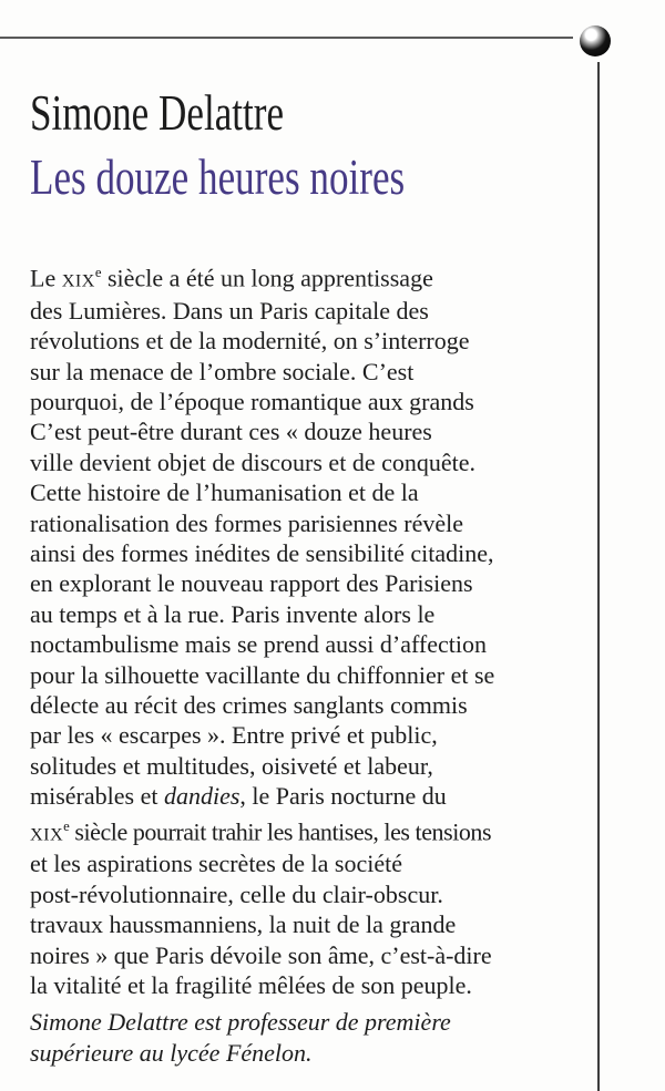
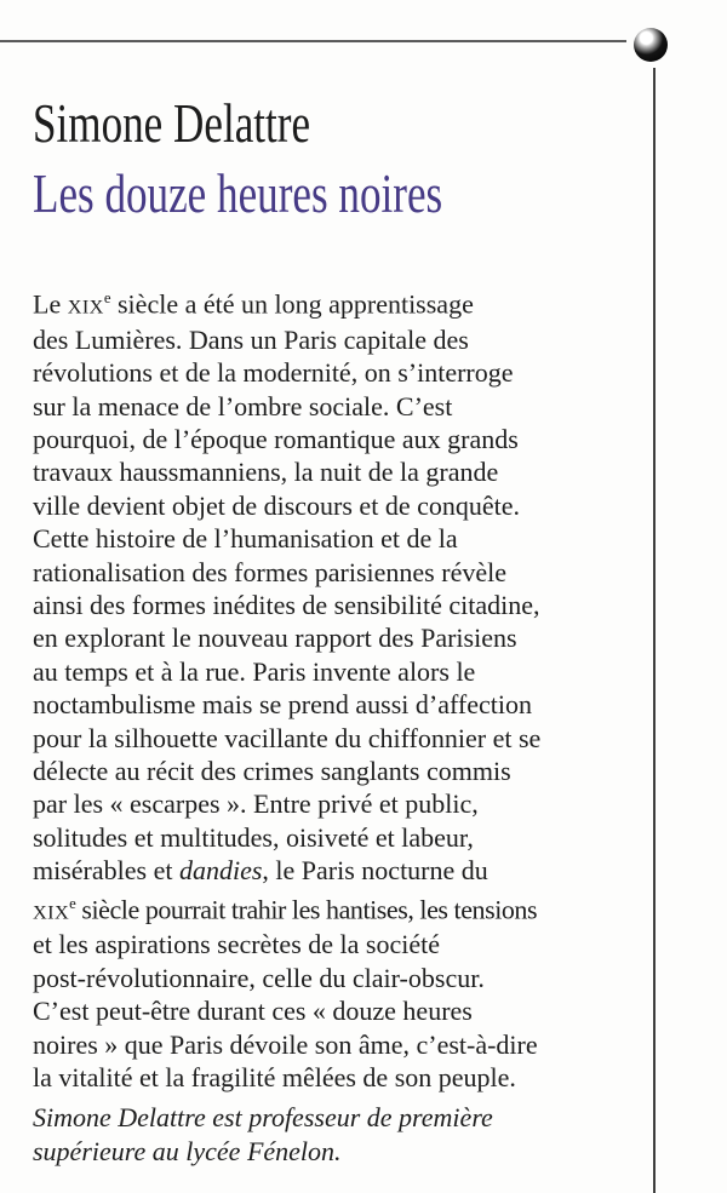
  Simone Delattre
  Les douze heures noires
  Le XIXe siècle a été un long apprentissage
  des Lumières. Dans un Paris capitale des
  révolutions et de la modernité, on s’interroge
  sur la menace de l’ombre sociale. C’est
  pourquoi, de l’époque romantique aux grands
- C’est peut-être durant ces « douze heures
+ travaux haussmanniens, la nuit de la grande
  ville devient objet de discours et de conquête.
  Cette histoire de l’humanisation et de la
  rationalisation des formes parisiennes révèle
  ainsi des formes inédites de sensibilité citadine,
  en explorant le nouveau rapport des Parisiens
  au temps et à la rue. Paris invente alors le
  noctambulisme mais se prend aussi d’affection
  pour la silhouette vacillante du chiffonnier et se
  délecte au récit des crimes sanglants commis
  par les « escarpes ». Entre privé et public,
  solitudes et multitudes, oisiveté et labeur,
  misérables et dandies, le Paris nocturne du
  XIXe siècle pourrait trahir les hantises, les tensions
  et les aspirations secrètes de la société
  post-révolutionnaire, celle du clair-obscur.
- travaux haussmanniens, la nuit de la grande
+ C’est peut-être durant ces « douze heures
  noires » que Paris dévoile son âme, c’est-à-dire
  la vitalité et la fragilité mêlées de son peuple.
  Simone Delattre est professeur de première
  supérieure au lycée Fénelon.
